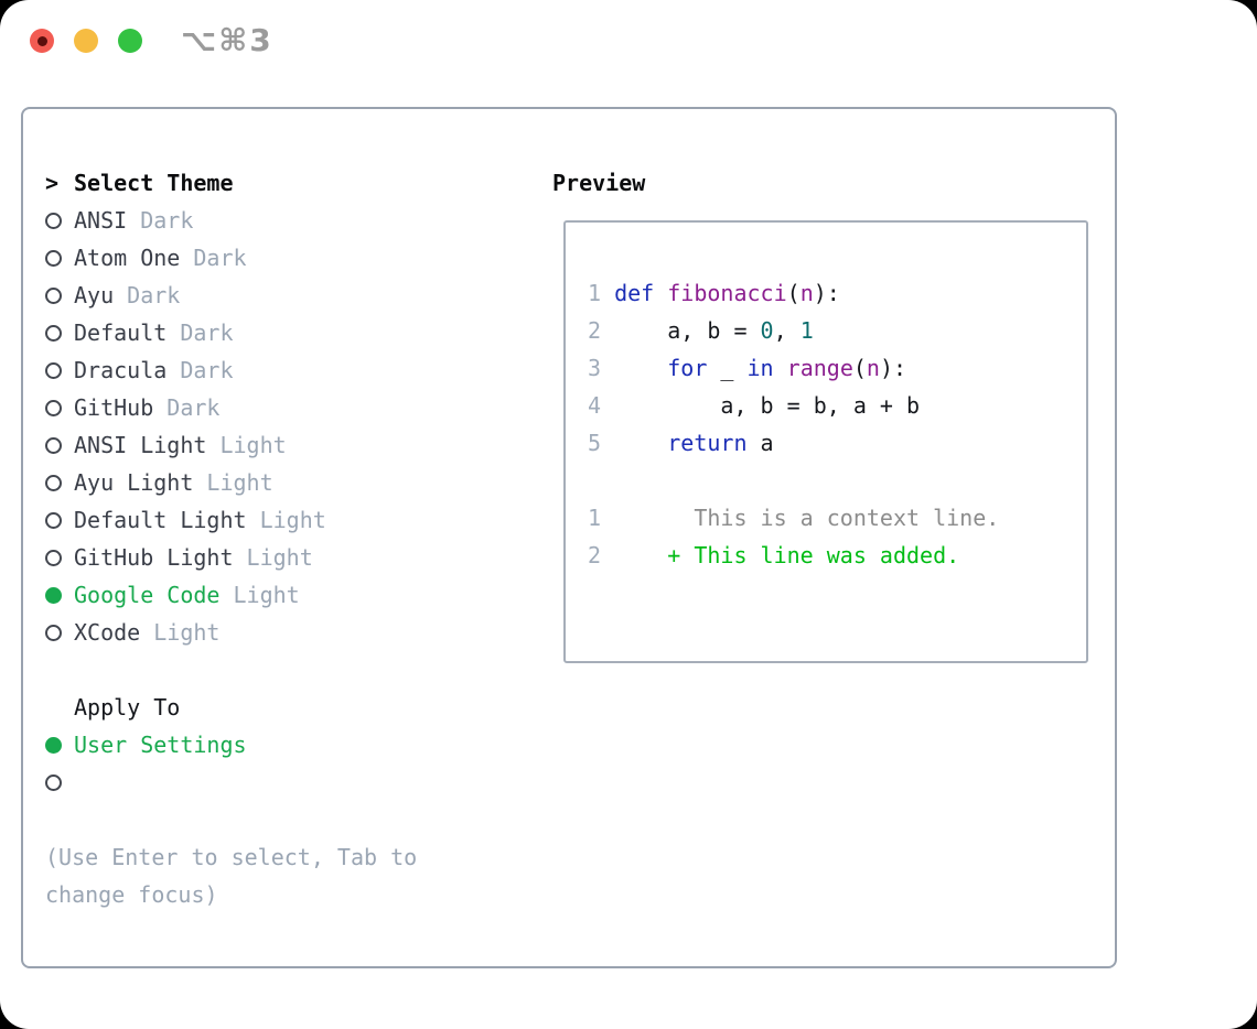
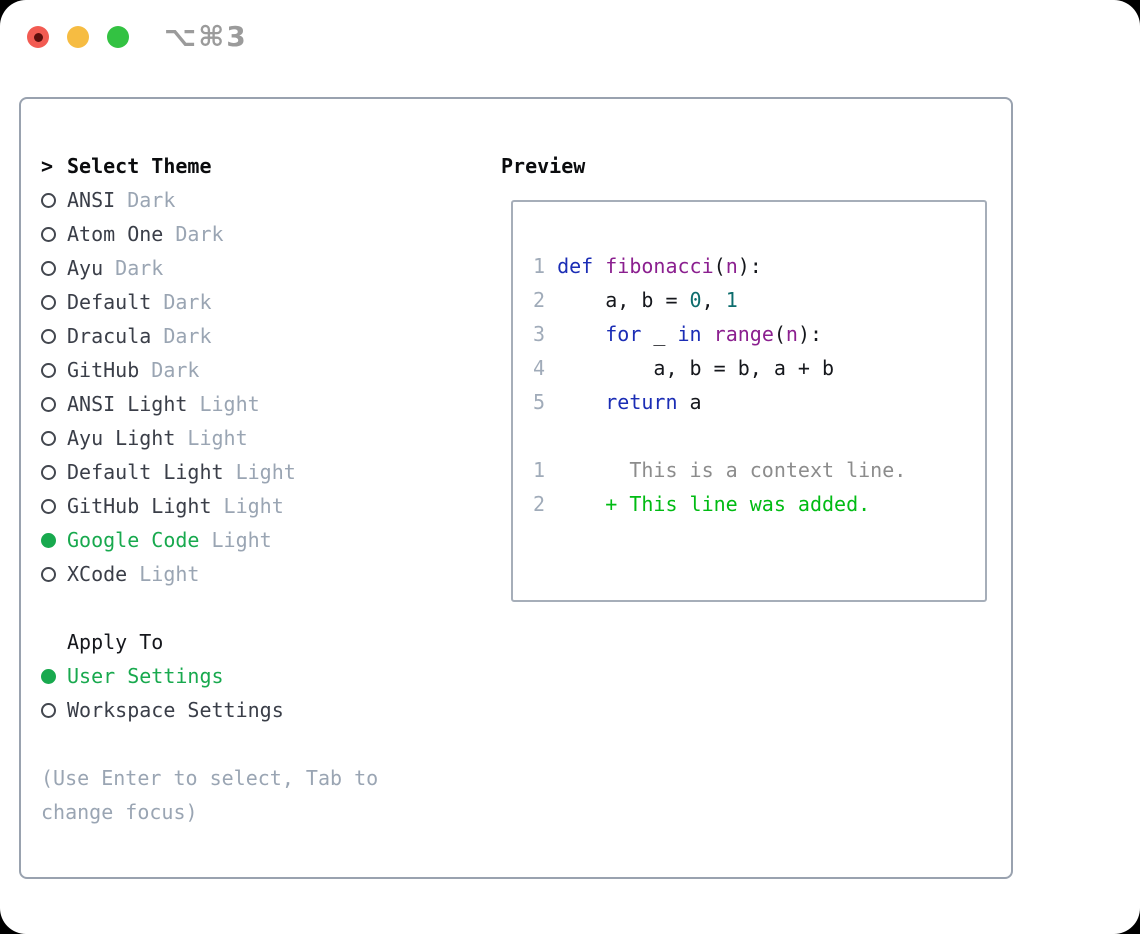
  ⌥⌘3
  >
  Select Theme
  ANSI
  Dark
  Atom One
  Dark
  Ayu
  Dark
  Default
  Dark
  Dracula
  Dark
  GitHub
  Dark
  ANSI Light
  Light
  Ayu Light
  Light
  Default Light
  Light
  GitHub Light
  Light
  Google Code
  Light
  XCode
  Light
  Apply To
  User Settings
+ Workspace Settings
  (Use Enter to select, Tab to
  change focus)
  Preview
  1 def fibonacci(n):
  2 a, b = 0, 1
  3 for _ in range(n):
  4 a, b = b, a + b
  5 return a
  1 This is a context line.
  2 + This line was added.
